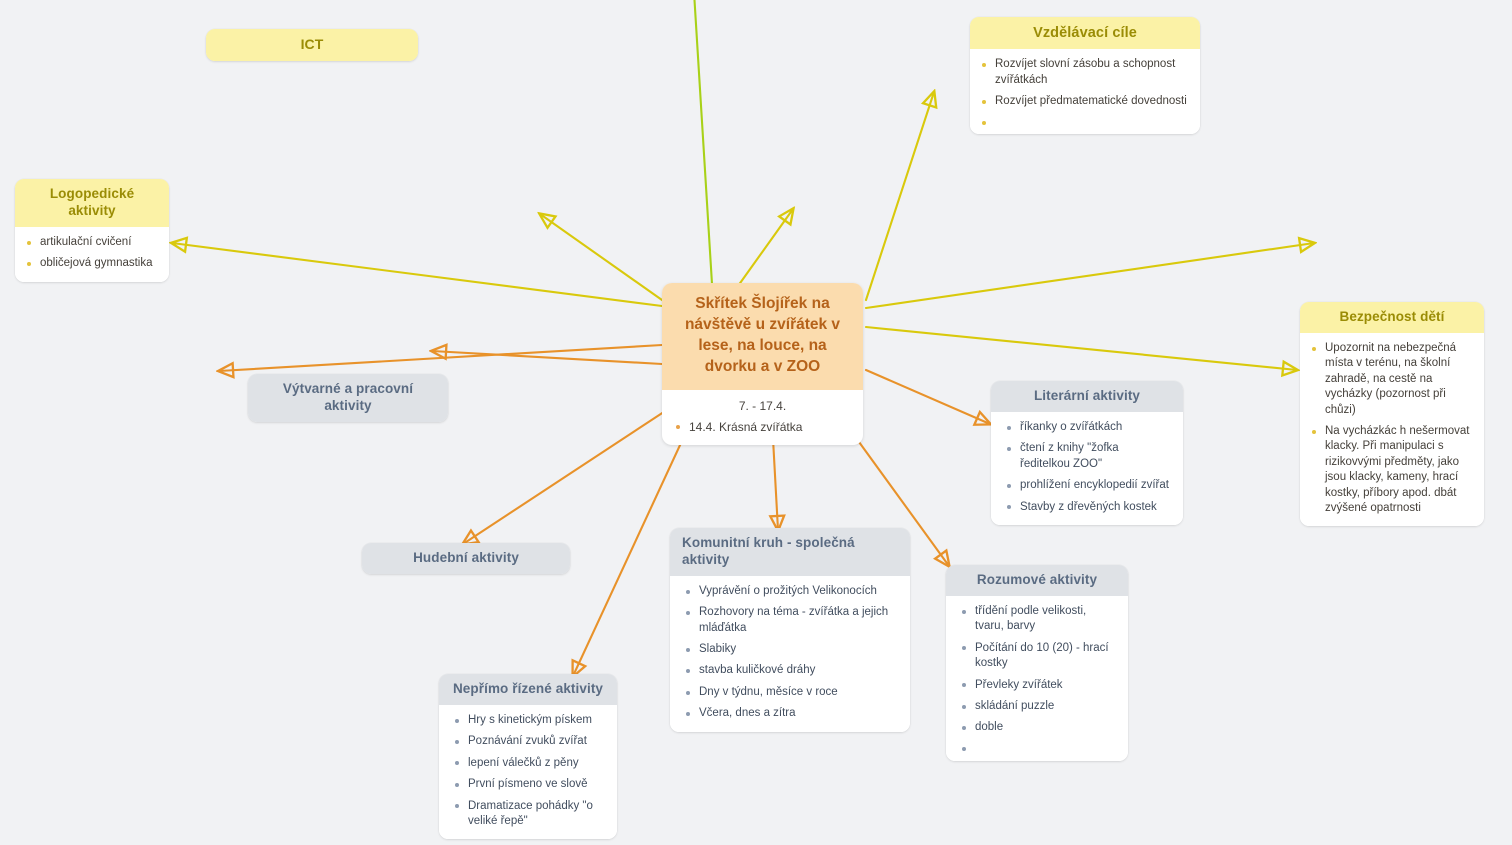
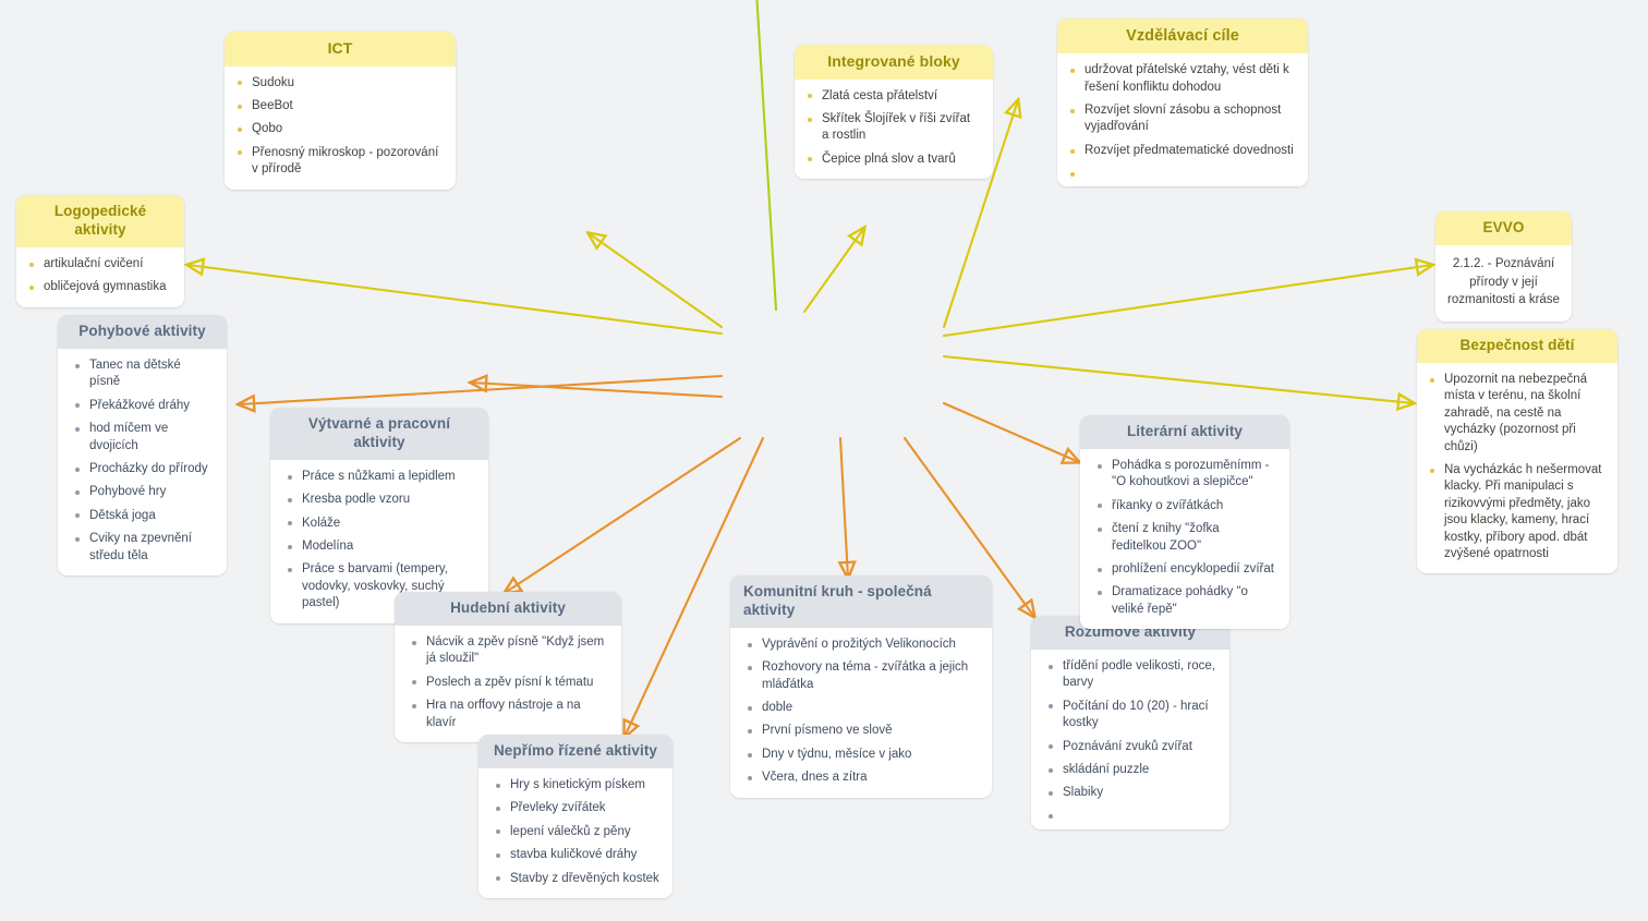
- Skřítek Šlojířek na návštěvě u zvířátek v lese, na louce, na dvorku a v ZOO
- 7. - 17.4.
- 14.4. Krásná zvířátka
  ICT
+ Sudoku
+ BeeBot
+ Qobo
+ Přenosný mikroskop - pozorování v přírodě
+ Integrované bloky
+ Zlatá cesta přátelství
+ Skřítek Šlojířek v říši zvířat a rostlin
+ Čepice plná slov a tvarů
  Vzdělávací cíle
+ udržovat přátelské vztahy, vést děti k řešení konfliktu dohodou
- Rozvíjet slovní zásobu a schopnost zvířátkách
+ Rozvíjet slovní zásobu a schopnost vyjadřování
  Rozvíjet předmatematické dovednosti
  Logopedické aktivity
  artikulační cvičení
  obličejová gymnastika
+ Pohybové aktivity
+ Tanec na dětské písně
+ Překážkové dráhy
+ hod míčem ve dvojicích
+ Procházky do přírody
+ Pohybové hry
+ Dětská joga
+ Cviky na zpevnění středu těla
  Výtvarné a pracovní aktivity
+ Práce s nůžkami a lepidlem
+ Kresba podle vzoru
+ Koláže
+ Modelína
+ Práce s barvami (tempery, vodovky, voskovky, suchý pastel)
  Hudební aktivity
+ Nácvik a zpěv písně "Když jsem já sloužil"
+ Poslech a zpěv písní k tématu
+ Hra na orffovy nástroje a na klavír
  Nepřímo řízené aktivity
  Hry s kinetickým pískem
- Poznávání zvuků zvířat
+ Převleky zvířátek
  lepení válečků z pěny
- První písmeno ve slově
+ stavba kuličkové dráhy
- Dramatizace pohádky "o veliké řepě"
+ Stavby z dřevěných kostek
  Komunitní kruh - společná aktivity
  Vyprávění o prožitých Velikonocích
  Rozhovory na téma - zvířátka a jejich mláďátka
- Slabiky
+ doble
- stavba kuličkové dráhy
+ První písmeno ve slově
- Dny v týdnu, měsíce v roce
+ Dny v týdnu, měsíce v jako
  Včera, dnes a zítra
  Rozumové aktivity
- třídění podle velikosti, tvaru, barvy
+ třídění podle velikosti, roce, barvy
  Počítání do 10 (20) - hrací kostky
- Převleky zvířátek
+ Poznávání zvuků zvířat
  skládání puzzle
- doble
+ Slabiky
  Literární aktivity
+ Pohádka s porozuměnímm - "O kohoutkovi a slepičce"
  říkanky o zvířátkách
  čtení z knihy "žofka ředitelkou ZOO"
  prohlížení encyklopedií zvířat
- Stavby z dřevěných kostek
+ Dramatizace pohádky "o veliké řepě"
+ EVVO
+ 2.1.2. - Poznávání přírody v její rozmanitosti a kráse
  Bezpečnost dětí
  Upozornit na nebezpečná místa v terénu, na školní zahradě, na cestě na vycházky (pozornost při chůzi)
  Na vycházkác h nešermovat klacky. Při manipulaci s rizikovvými předměty, jako jsou klacky, kameny, hrací kostky, příbory apod. dbát zvýšené opatrnosti
